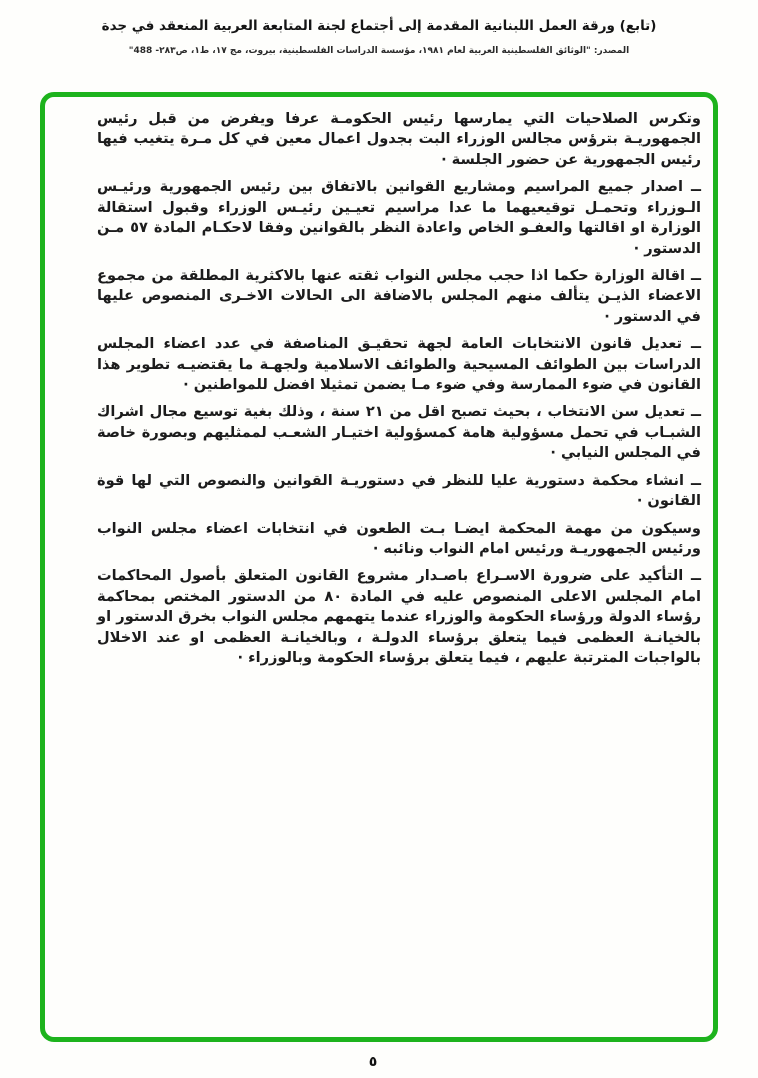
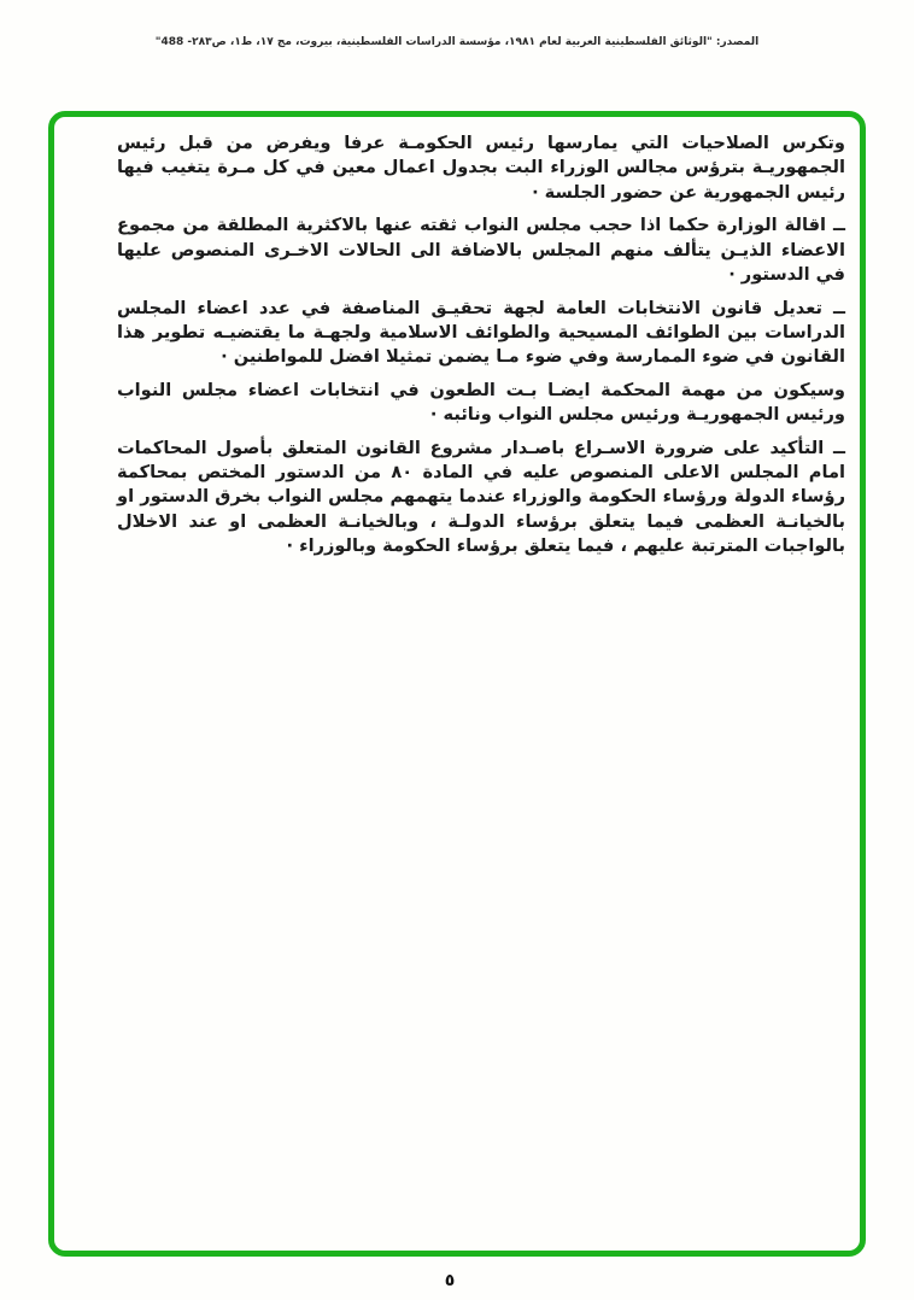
- (تابع) ورقة العمل اللبنانية المقدمة إلى أجتماع لجنة المتابعة العربية المنعقد في جدة
  المصدر: "الوثائق الفلسطينية العربية لعام ١٩٨١، مؤسسة الدراسات الفلسطينية، بيروت، مج ١٧، ط١، ص٢٨٣- 488"
  وتكرس الصلاحيات التي يمارسها رئيس الحكومـة عرفا ويفرض من قبل رئيس الجمهوريـة بترؤس مجالس الوزراء البت بجدول اعمال معين في كل مـرة يتغيب فيها رئيس الجمهورية عن حضور الجلسة ·
- ــ اصدار جميع المراسيم ومشاريع القوانين بالاتفاق بين رئيس الجمهورية ورئيـس الـوزراء وتحمـل توقيعيهما ما عدا مراسيم تعيـين رئيـس الوزراء وقبول استقالة الوزارة او اقالتها والعفـو الخاص واعادة النظر بالقوانين وفقا لاحكـام المادة ٥٧ مـن الدستور ·
  ــ اقالة الوزارة حكما اذا حجب مجلس النواب ثقته عنها بالاكثرية المطلقة من مجموع الاعضاء الذيـن يتألف منهم المجلس بالاضافة الى الحالات الاخـرى المنصوص عليها في الدستور ·
  ــ تعديل قانون الانتخابات العامة لجهة تحقيـق المناصفة في عدد اعضاء المجلس الدراسات بين الطوائف المسيحية والطوائف الاسلامية ولجهـة ما يقتضيـه تطوير هذا القانون في ضوء الممارسة وفي ضوء مـا يضمن تمثيلا افضل للمواطنين ·
- ــ تعديل سن الانتخاب ، بحيث تصبح اقل من ٢١ سنة ، وذلك بغية توسيع مجال اشراك الشبـاب في تحمل مسؤولية هامة كمسؤولية اختيـار الشعـب لممثليهم وبصورة خاصة في المجلس النيابي ·
- ــ انشاء محكمة دستورية عليا للنظر في دستوريـة القوانين والنصوص التي لها قوة القانون ·
- وسيكون من مهمة المحكمة ايضـا بـت الطعون في انتخابات اعضاء مجلس النواب ورئيس الجمهوريـة ورئيس امام النواب ونائبه ·
+ وسيكون من مهمة المحكمة ايضـا بـت الطعون في انتخابات اعضاء مجلس النواب ورئيس الجمهوريـة ورئيس مجلس النواب ونائبه ·
  ــ التأكيد على ضرورة الاسـراع باصـدار مشروع القانون المتعلق بأصول المحاكمات امام المجلس الاعلى المنصوص عليه في المادة ٨٠ من الدستور المختص بمحاكمة رؤساء الدولة ورؤساء الحكومة والوزراء عندما يتهمهم مجلس النواب بخرق الدستور او بالخيانـة العظمى فيما يتعلق برؤساء الدولـة ، وبالخيانـة العظمى او عند الاخلال بالواجبات المترتبة عليهم ، فيما يتعلق برؤساء الحكومة وبالوزراء ·
  ٥
